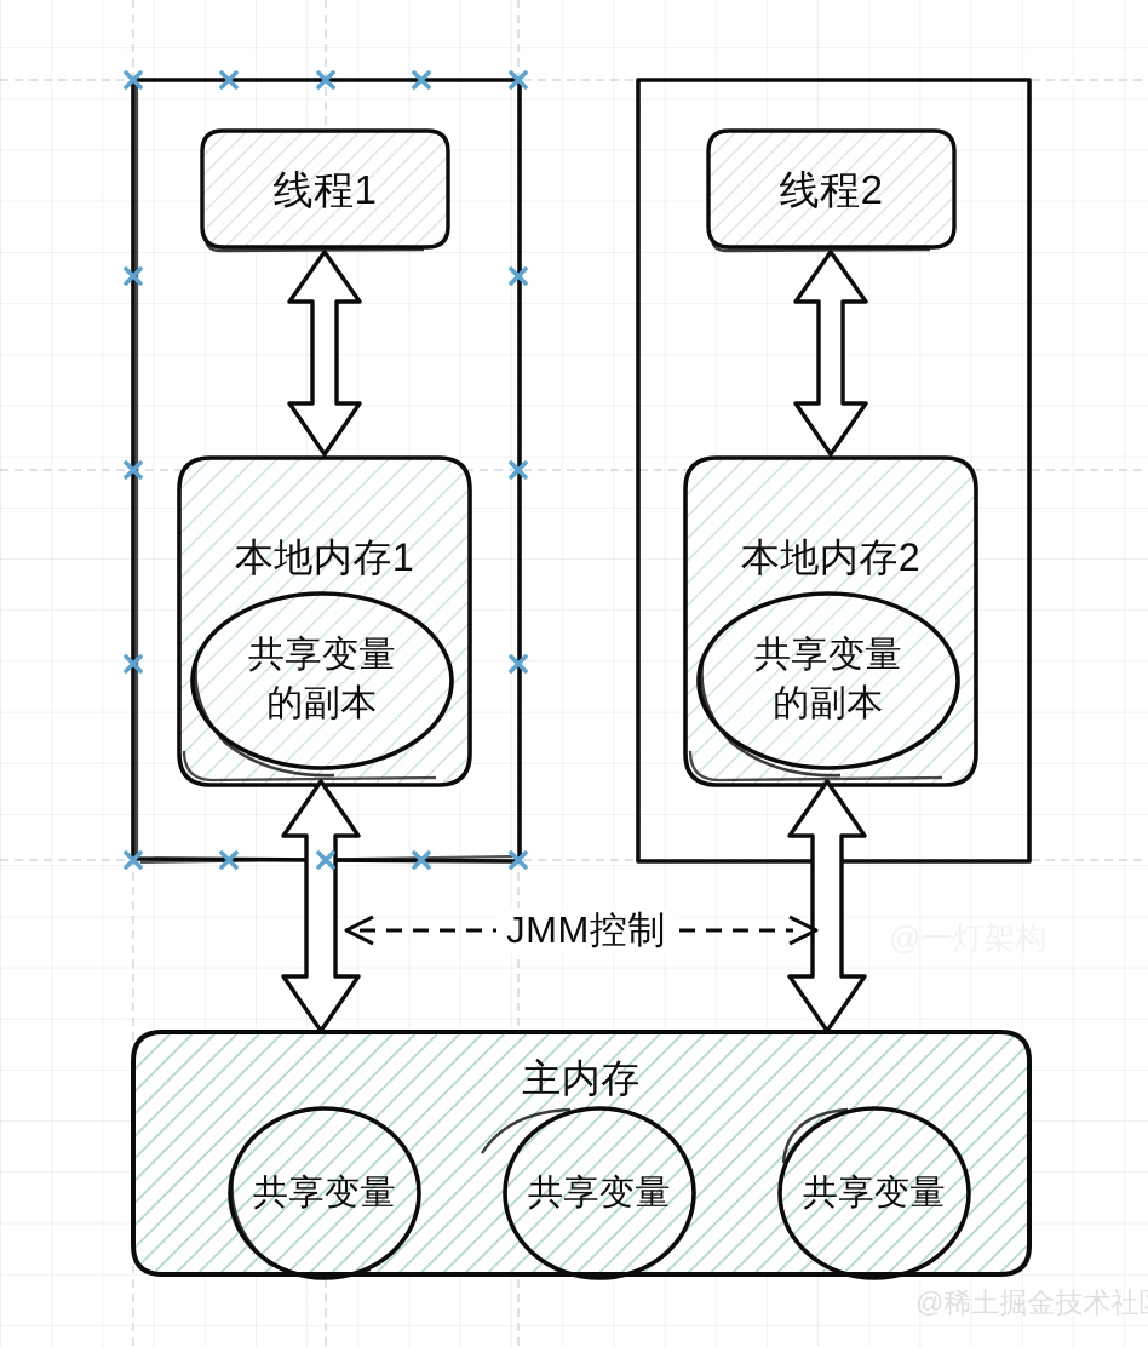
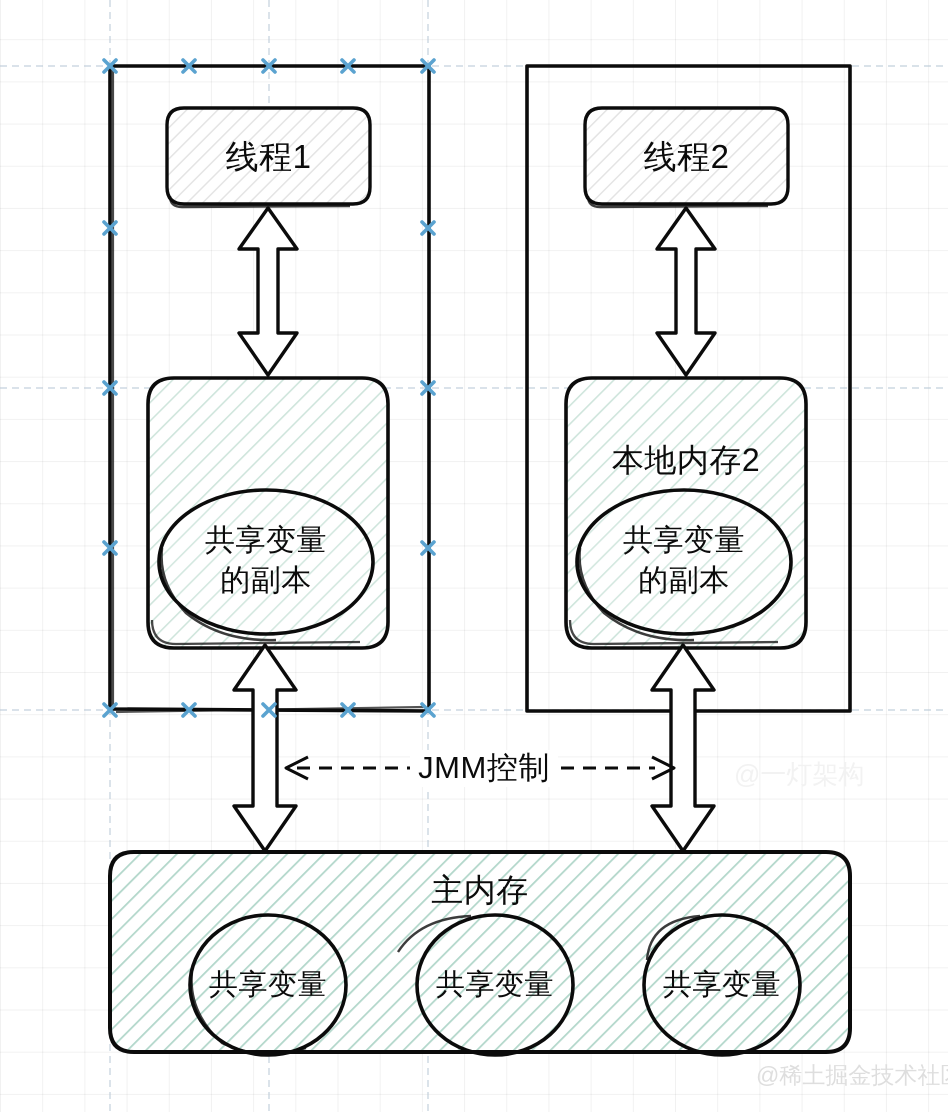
  线程1
- 本地内存1
  共享变量
  的副本
  线程2
  本地内存2
  共享变量
  的副本
  JMM控制
  主内存
  共享变量
  共享变量
  共享变量
  @稀土掘金技术社
